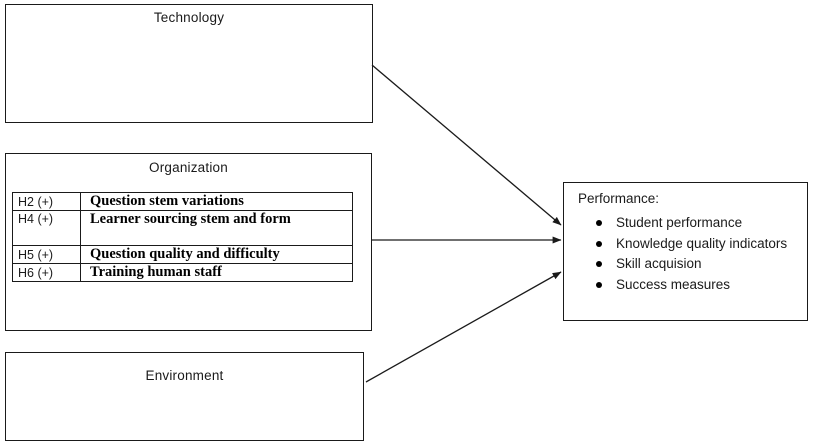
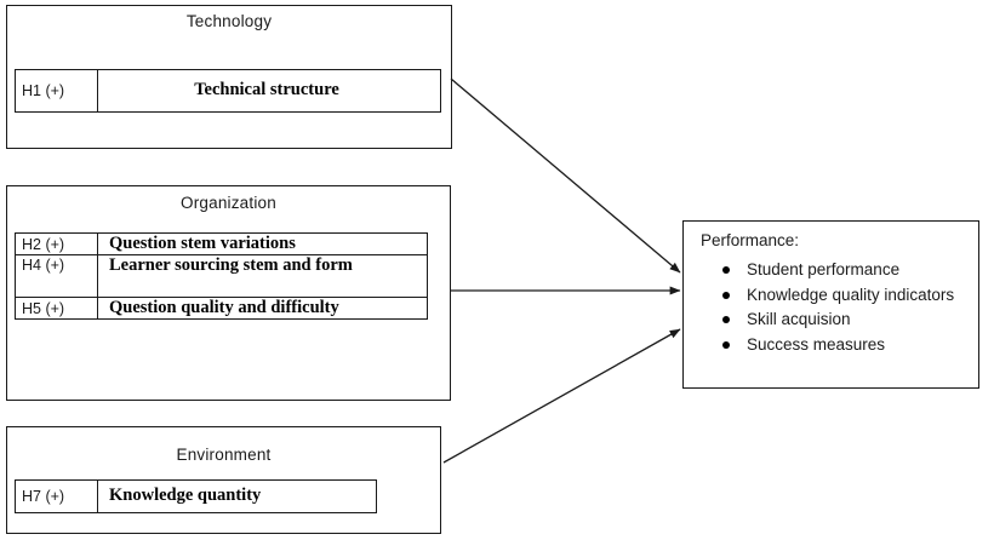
  Technology
+ H1 (+)	Technical structure
  Organization
  H2 (+)	Question stem variations
  H4 (+)	Learner sourcing stem and form
  H5 (+)	Question quality and difficulty
- H6 (+)	Training human staff
  Environment
+ H7 (+)	Knowledge quantity
  Performance:
  Student performance
  Knowledge quality indicators
  Skill acquision
  Success measures
